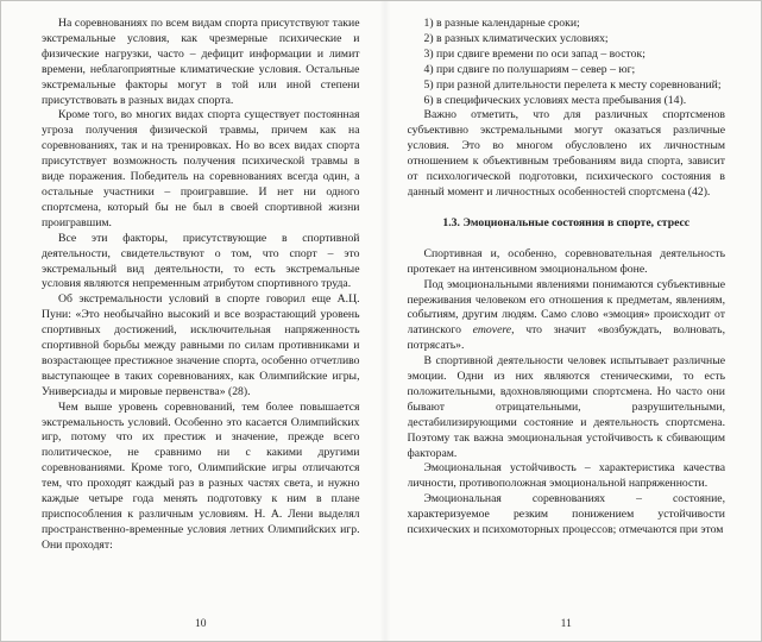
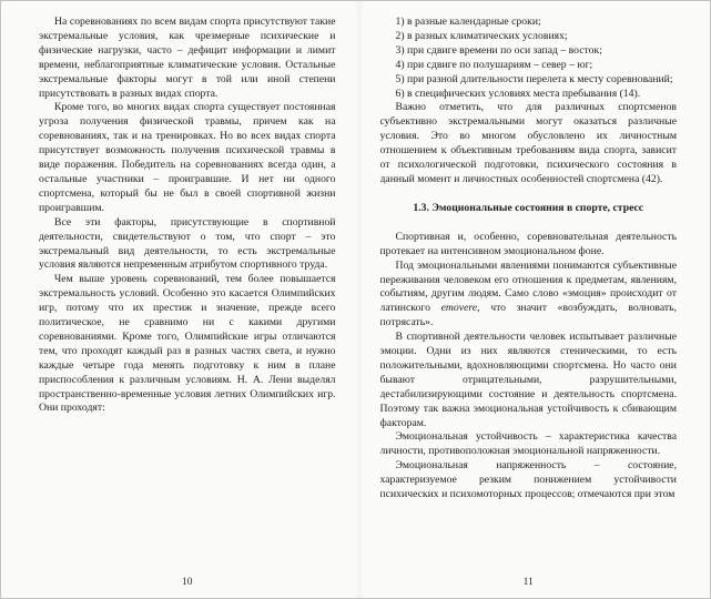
  На соревнованиях по всем видам спорта присутствуют такие экстремальные условия, как чрезмерные психические и физические нагрузки, часто – дефицит информации и лимит времени, неблагоприятные климатические условия. Остальные экстремальные факторы могут в той или иной степени присутствовать в разных видах спорта.
  Кроме того, во многих видах спорта существует постоянная угроза получения физической травмы, причем как на соревнованиях, так и на тренировках. Но во всех видах спорта присутствует возможность получения психической травмы в виде поражения. Победитель на соревнованиях всегда один, а остальные участники – проигравшие. И нет ни одного спортсмена, который бы не был в своей спортивной жизни проигравшим.
  Все эти факторы, присутствующие в спортивной деятельности, свидетельствуют о том, что спорт – это экстремальный вид деятельности, то есть экстремальные условия являются непременным атрибутом спортивного труда.
- Об экстремальности условий в спорте говорил еще А.Ц. Пуни: «Это необычайно высокий и все возрастающий уровень спортивных достижений, исключительная напряженность спортивной борьбы между равными по силам противниками и возрастающее престижное значение спорта, особенно отчетливо выступающее в таких соревнованиях, как Олимпийские игры, Универсиады и мировые первенства» (28).
  Чем выше уровень соревнований, тем более повышается экстремальность условий. Особенно это касается Олимпийских игр, потому что их престиж и значение, прежде всего политическое, не сравнимо ни с какими другими соревнованиями. Кроме того, Олимпийские игры отличаются тем, что проходят каждый раз в разных частях света, и нужно каждые четыре года менять подготовку к ним в плане приспособления к различным условиям. Н. А. Лени выделял пространственно-временные условия летних Олимпийских игр. Они проходят:
  10
  1) в разные календарные сроки;
  2) в разных климатических условиях;
  3) при сдвиге времени по оси запад – восток;
  4) при сдвиге по полушариям – север – юг;
  5) при разной длительности перелета к месту соревнований;
  6) в специфических условиях места пребывания (14).
  Важно отметить, что для различных спортсменов субъективно экстремальными могут оказаться различные условия. Это во многом обусловлено их личностным отношением к объективным требованиям вида спорта, зависит от психологической подготовки, психического состояния в данный момент и личностных особенностей спортсмена (42).
  1.3. Эмоциональные состояния в спорте, стресс
  Спортивная и, особенно, соревновательная деятельность протекает на интенсивном эмоциональном фоне.
  Под эмоциональными явлениями понимаются субъективные переживания человеком его отношения к предметам, явлениям, событиям, другим людям. Само слово «эмоция» происходит от латинского emovere, что значит «возбуждать, волновать, потрясать».
  В спортивной деятельности человек испытывает различные эмоции. Одни из них являются стеническими, то есть положительными, вдохновляющими спортсмена. Но часто они бывают отрицательными, разрушительными, дестабилизирующими состояние и деятельность спортсмена. Поэтому так важна эмоциональная устойчивость к сбивающим факторам.
  Эмоциональная устойчивость – характеристика качества личности, противоположная эмоциональной напряженности.
- Эмоциональная соревнованиях – состояние, характеризуемое резким понижением устойчивости психических и психомоторных процессов; отмечаются при этом
+ Эмоциональная напряженность – состояние, характеризуемое резким понижением устойчивости психических и психомоторных процессов; отмечаются при этом
  11
